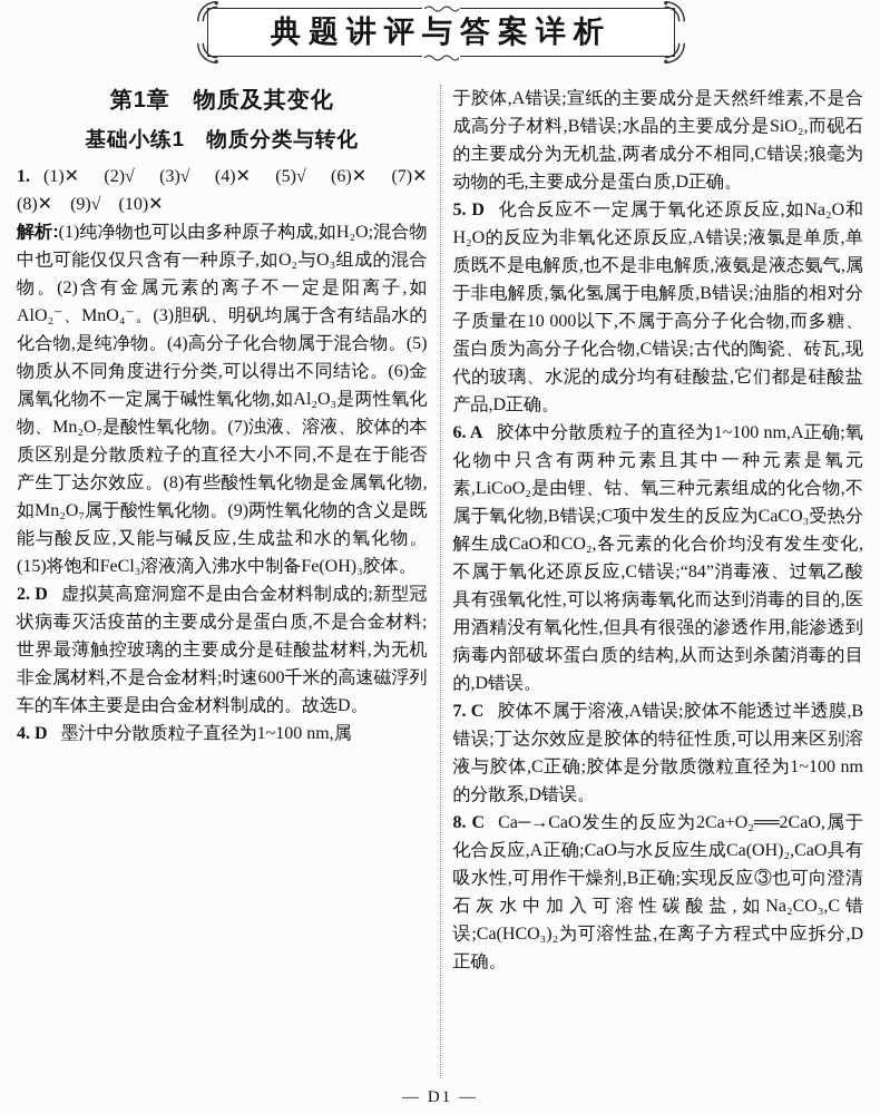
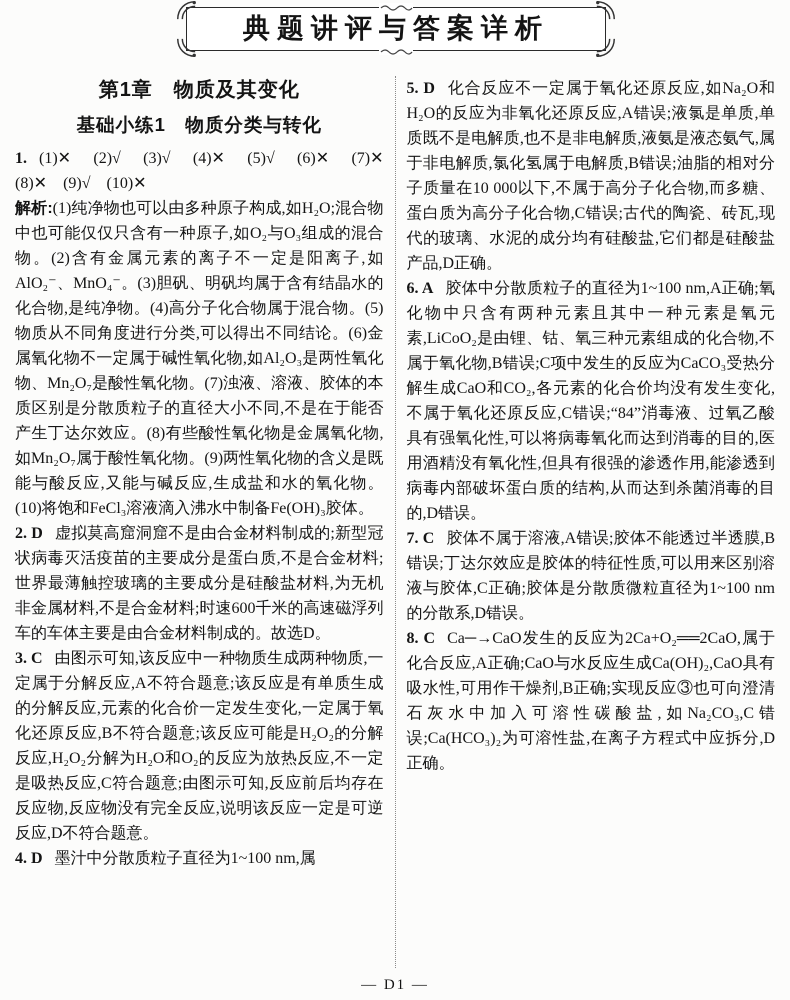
  典题讲评与答案详析
  第1章 物质及其变化
  基础小练1 物质分类与转化
  1. (1)✕ (2)√ (3)√ (4)✕ (5)√ (6)✕ (7)✕ (8)✕ (9)√ (10)✕
- 解析:(1)纯净物也可以由多种原子构成,如H₂O;混合物中也可能仅仅只含有一种原子,如O₂与O₃组成的混合物。(2)含有金属元素的离子不一定是阳离子,如AlO₂⁻、MnO₄⁻。(3)胆矾、明矾均属于含有结晶水的化合物,是纯净物。(4)高分子化合物属于混合物。(5)物质从不同角度进行分类,可以得出不同结论。(6)金属氧化物不一定属于碱性氧化物,如Al₂O₃是两性氧化物、Mn₂O₇是酸性氧化物。(7)浊液、溶液、胶体的本质区别是分散质粒子的直径大小不同,不是在于能否产生丁达尔效应。(8)有些酸性氧化物是金属氧化物,如Mn₂O₇属于酸性氧化物。(9)两性氧化物的含义是既能与酸反应,又能与碱反应,生成盐和水的氧化物。(15)将饱和FeCl₃溶液滴入沸水中制备Fe(OH)₃胶体。
+ 解析:(1)纯净物也可以由多种原子构成,如H₂O;混合物中也可能仅仅只含有一种原子,如O₂与O₃组成的混合物。(2)含有金属元素的离子不一定是阳离子,如AlO₂⁻、MnO₄⁻。(3)胆矾、明矾均属于含有结晶水的化合物,是纯净物。(4)高分子化合物属于混合物。(5)物质从不同角度进行分类,可以得出不同结论。(6)金属氧化物不一定属于碱性氧化物,如Al₂O₃是两性氧化物、Mn₂O₇是酸性氧化物。(7)浊液、溶液、胶体的本质区别是分散质粒子的直径大小不同,不是在于能否产生丁达尔效应。(8)有些酸性氧化物是金属氧化物,如Mn₂O₇属于酸性氧化物。(9)两性氧化物的含义是既能与酸反应,又能与碱反应,生成盐和水的氧化物。(10)将饱和FeCl₃溶液滴入沸水中制备Fe(OH)₃胶体。
  2. D 虚拟莫高窟洞窟不是由合金材料制成的;新型冠状病毒灭活疫苗的主要成分是蛋白质,不是合金材料;世界最薄触控玻璃的主要成分是硅酸盐材料,为无机非金属材料,不是合金材料;时速600千米的高速磁浮列车的车体主要是由合金材料制成的。故选D。
+ 3. C 由图示可知,该反应中一种物质生成两种物质,一定属于分解反应,A不符合题意;该反应是有单质生成的分解反应,元素的化合价一定发生变化,一定属于氧化还原反应,B不符合题意;该反应可能是H₂O₂的分解反应,H₂O₂分解为H₂O和O₂的反应为放热反应,不一定是吸热反应,C符合题意;由图示可知,反应前后均存在反应物,反应物没有完全反应,说明该反应一定是可逆反应,D不符合题意。
  4. D 墨汁中分散质粒子直径为1~100 nm,属
- 于胶体,A错误;宣纸的主要成分是天然纤维素,不是合成高分子材料,B错误;水晶的主要成分是SiO₂,而砚石的主要成分为无机盐,两者成分不相同,C错误;狼毫为动物的毛,主要成分是蛋白质,D正确。
  5. D 化合反应不一定属于氧化还原反应,如Na₂O和H₂O的反应为非氧化还原反应,A错误;液氯是单质,单质既不是电解质,也不是非电解质,液氨是液态氨气,属于非电解质,氯化氢属于电解质,B错误;油脂的相对分子质量在10 000以下,不属于高分子化合物,而多糖、蛋白质为高分子化合物,C错误;古代的陶瓷、砖瓦,现代的玻璃、水泥的成分均有硅酸盐,它们都是硅酸盐产品,D正确。
  6. A 胶体中分散质粒子的直径为1~100 nm,A正确;氧化物中只含有两种元素且其中一种元素是氧元素,LiCoO₂是由锂、钴、氧三种元素组成的化合物,不属于氧化物,B错误;C项中发生的反应为CaCO₃受热分解生成CaO和CO₂,各元素的化合价均没有发生变化,不属于氧化还原反应,C错误;“84”消毒液、过氧乙酸具有强氧化性,可以将病毒氧化而达到消毒的目的,医用酒精没有氧化性,但具有很强的渗透作用,能渗透到病毒内部破坏蛋白质的结构,从而达到杀菌消毒的目的,D错误。
  7. C 胶体不属于溶液,A错误;胶体不能透过半透膜,B错误;丁达尔效应是胶体的特征性质,可以用来区别溶液与胶体,C正确;胶体是分散质微粒直径为1~100 nm的分散系,D错误。
  8. C Ca─→CaO发生的反应为2Ca+O₂══2CaO,属于化合反应,A正确;CaO与水反应生成Ca(OH)₂,CaO具有吸水性,可用作干燥剂,B正确;实现反应③也可向澄清石灰水中加入可溶性碳酸盐,如Na₂CO₃,C错误;Ca(HCO₃)₂为可溶性盐,在离子方程式中应拆分,D正确。
  — D1 —
